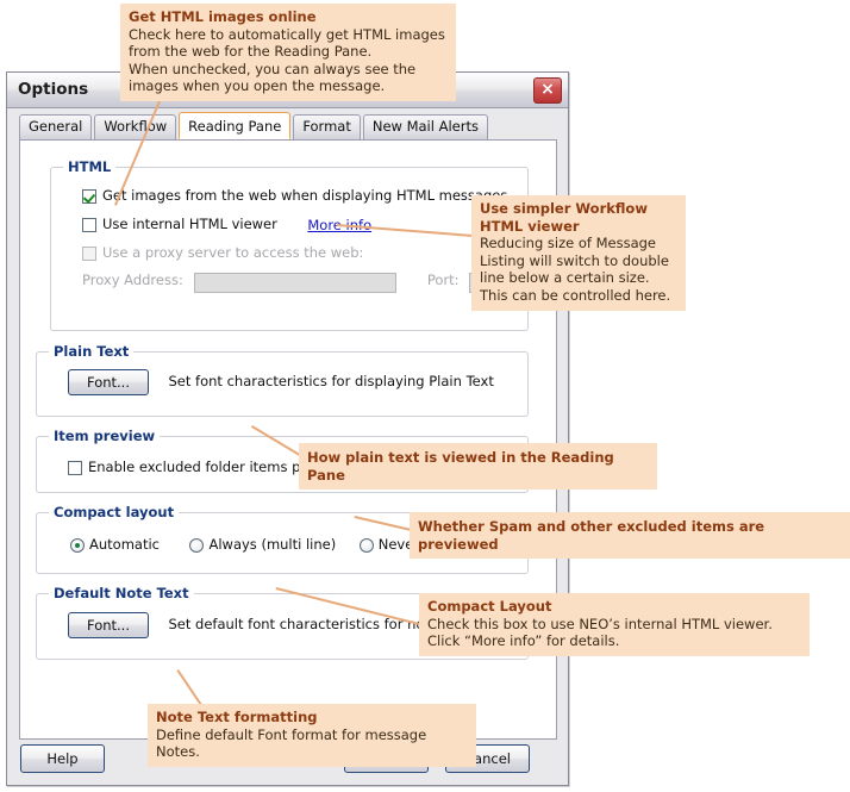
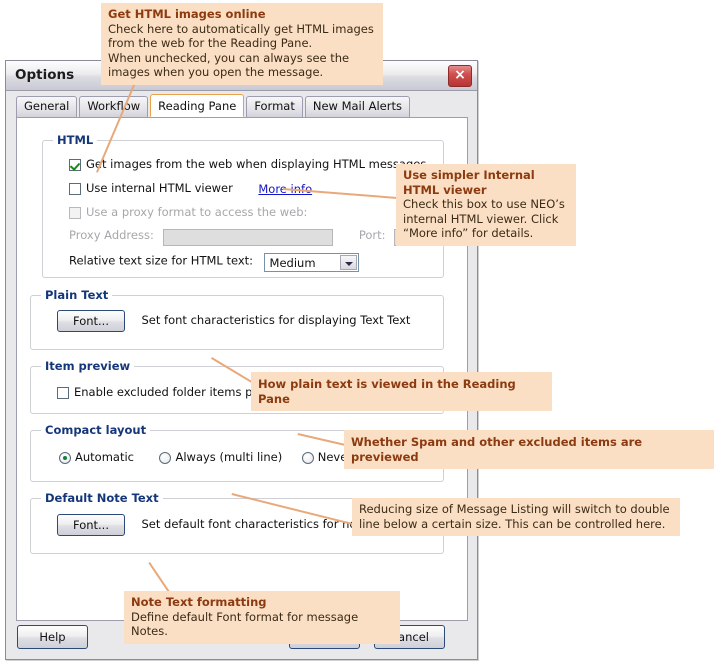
  Options
  ×
  General Workflow Reading Pane Format New Mail Alerts
  HTML
  Gt images from the web when displaying HTML mes
  Use internal HTML viewer Moro
- Use a proxy server to access the web:
+ Use a proxy format to access the web:
  Proxy Address: Port:
+ Relative text size for HTML text:
+ Medium
  Plain Text
- Font... Set font characteristics for displaying Plain Text
+ Font... Set font characteristics for displaying Text Text
  Item preview
  Compact layout
  Default Note Text
  Font... Set default font characteristics for n
  Help
  ancel
  Get HTML images online
  Check here to automatically get HTML images from the web for the Reading Pane.
  When unchecked, you can always see the images when you open the message.
- Use simpler Workflow HTML viewer
+ Use simpler Internal HTML viewer
- Reducing size of Message Listing will switch to double line below a certain size. This can be controlled here.
+ Check this box to use NEO’s internal HTML viewer. Click “More info” for details.
  How plain text is viewed in the Reading Pane
  Whether Spam and other excluded items are previewed
- Compact Layout
- Check this box to use NEO’s internal HTML viewer. Click “More info” for details.
+ Reducing size of Message Listing will switch to double line below a certain size. This can be controlled here.
  Note Text formatting
  Define default Font format for message Notes.
